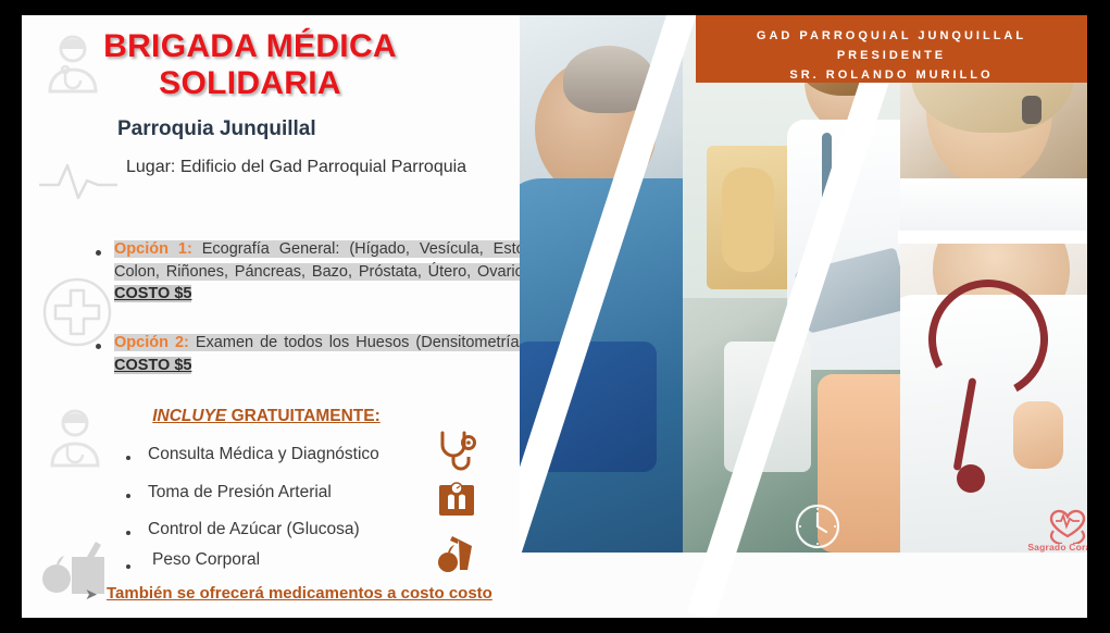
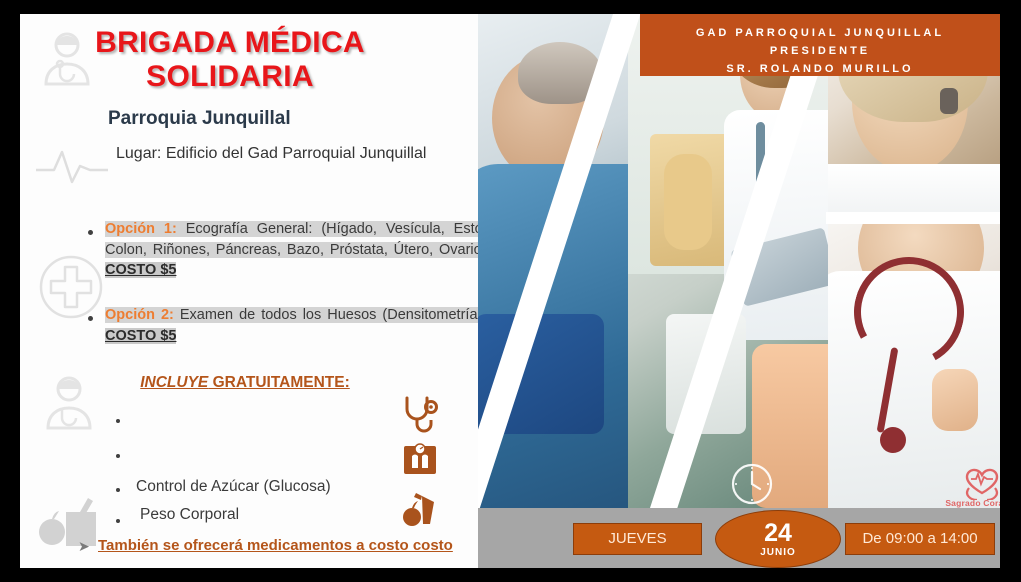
  BRIGADA MÉDICA
  SOLIDARIA
  Parroquia Junquillal
- Lugar: Edificio del Gad Parroquial Parroquia
+ Lugar: Edificio del Gad Parroquial Junquillal
  Opción 1: Ecografía General: (Hígado, Vesícula, Est Colon, Riñones, Páncreas, Bazo, Próstata, Útero, Ovari COSTO $5
  Opción 2: Examen de todos los Huesos (Densitometría COSTO $5
  INCLUYE GRATUITAMENTE:
- Consulta Médica y Diagnóstico
- Toma de Presión Arterial
  Control de Azúcar (Glucosa)
  Peso Corporal
  ➤
  También se ofrecerá medicamentos a costo costo
  GAD PARROQUIAL JUNQUILLAL
  PRESIDENTE
  SR. ROLANDO MURILLO
  Sagrado Cor
+ JUEVES
+ 24
+ JUNIO
+ De 09:00 a 14:00
